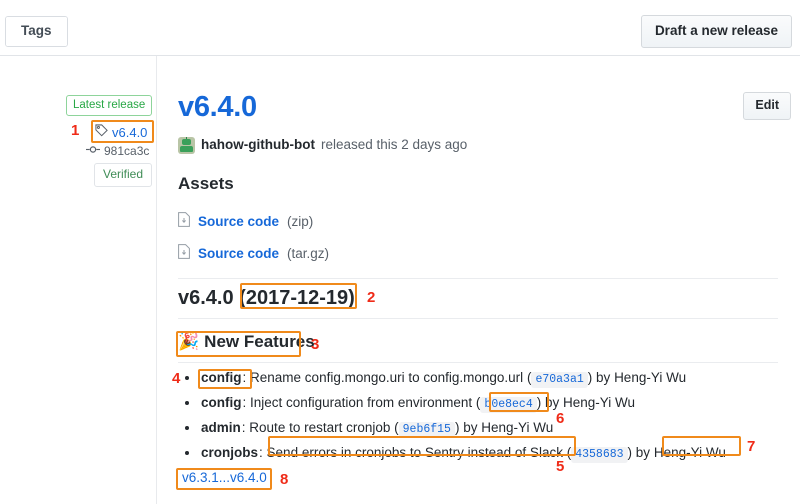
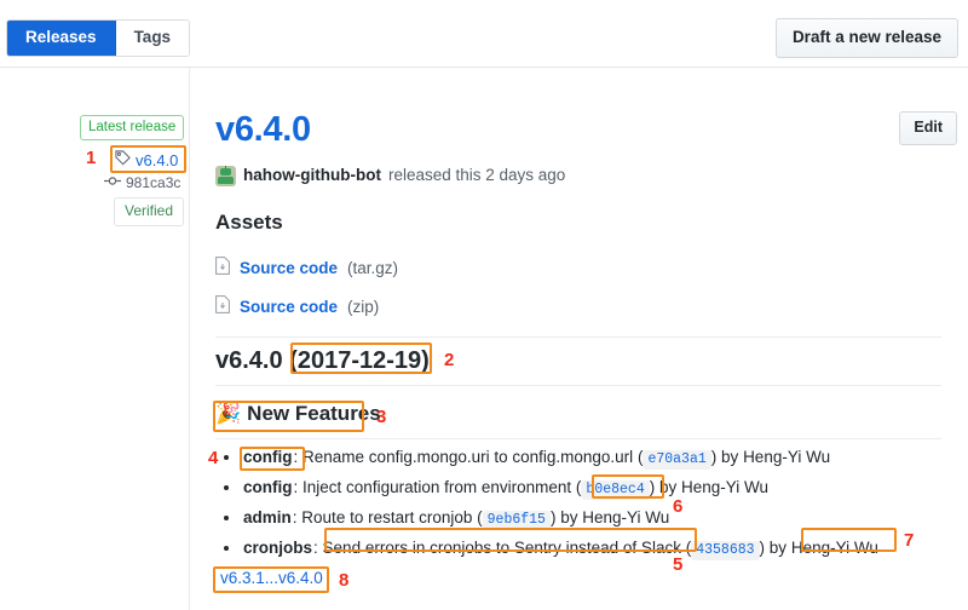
+ Releases
  Tags
  Draft a new release
  Latest release
  v6.4.0
  981ca3c
  Verified
  Edit
  v6.4.0
  hahow-github-bot
  released this 2 days ago
  Assets
  Source code
- (zip)
+ (tar.gz)
  Source code
- (tar.gz)
+ (zip)
  v6.4.0 (2017-12-19)
  🎉
  New Features
  config: Rename config.mongo.uri to config.mongo.url ( e70a3a1 ) by Heng-Yi Wu
  config: Inject configuration from environment ( b0e8ec4 ) by Heng-Yi Wu
  admin: Route to restart cronjob ( 9eb6f15 ) by Heng-Yi Wu
  cronjobs: Send errors in cronjobs to Sentry instead of Slack ( 4358683 ) by Heng-Yi Wu
  v6.3.1...v6.4.0
  1
  2
  3
  4
  5
  6
  7
  8
